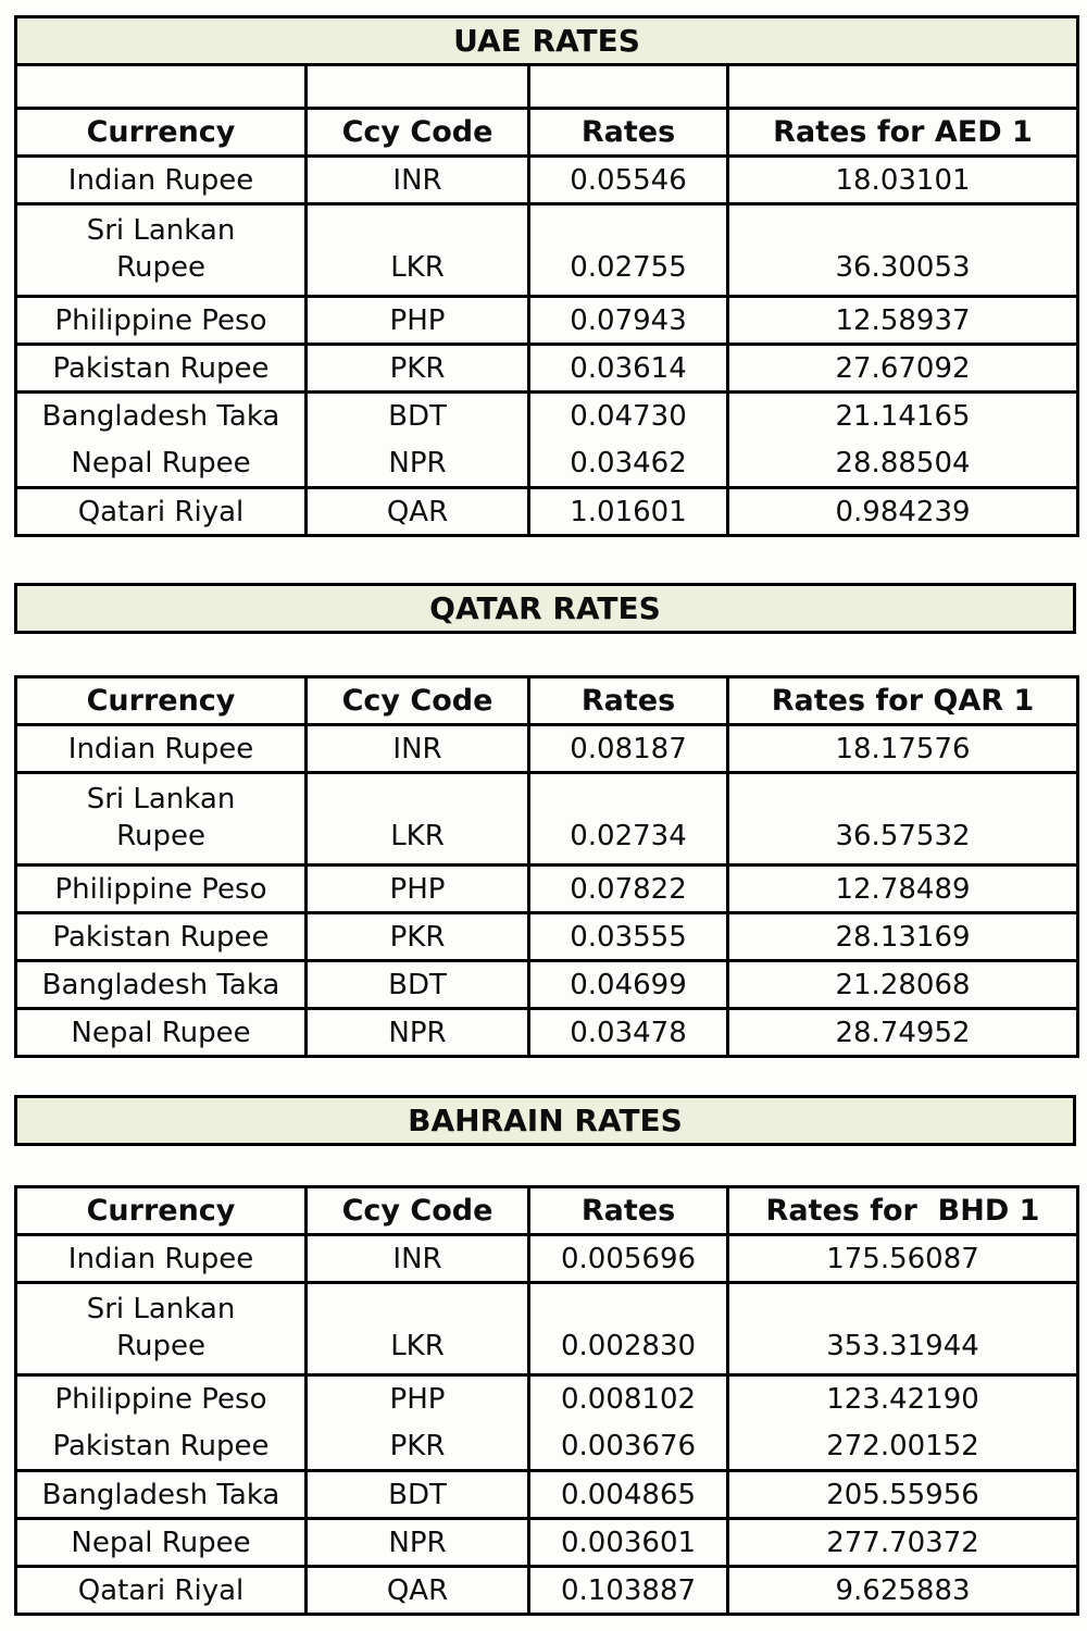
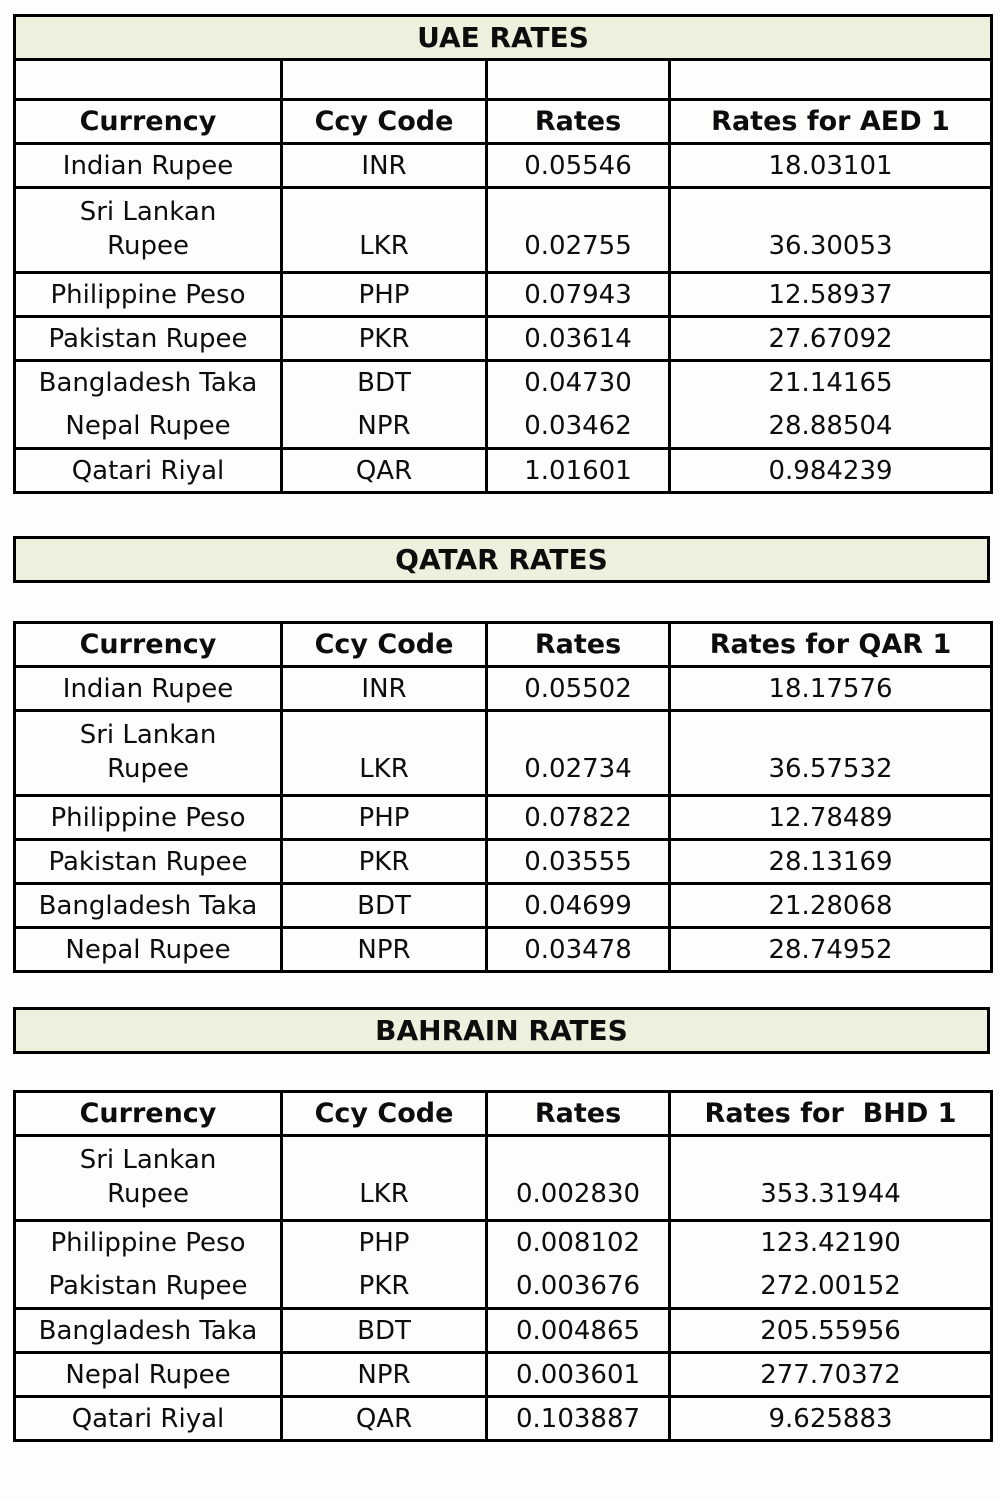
  UAE RATES
  Currency	Ccy Code	Rates	Rates for AED 1
  Indian Rupee	INR	0.05546	18.03101
  Sri Lankan Rupee	LKR	0.02755	36.30053
  Philippine Peso	PHP	0.07943	12.58937
  Pakistan Rupee	PKR	0.03614	27.67092
  Bangladesh Taka	BDT	0.04730	21.14165
  Nepal Rupee	NPR	0.03462	28.88504
  Qatari Riyal	QAR	1.01601	0.984239
  QATAR RATES
  Currency	Ccy Code	Rates	Rates for QAR 1
- Indian Rupee	INR	0.08187	18.17576
+ Indian Rupee	INR	0.05502	18.17576
  Sri Lankan Rupee	LKR	0.02734	36.57532
  Philippine Peso	PHP	0.07822	12.78489
  Pakistan Rupee	PKR	0.03555	28.13169
  Bangladesh Taka	BDT	0.04699	21.28068
  Nepal Rupee	NPR	0.03478	28.74952
  BAHRAIN RATES
  Currency	Ccy Code	Rates	Rates for BHD 1
- Indian Rupee	INR	0.005696	175.56087
  Sri Lankan Rupee	LKR	0.002830	353.31944
  Philippine Peso	PHP	0.008102	123.42190
  Pakistan Rupee	PKR	0.003676	272.00152
  Bangladesh Taka	BDT	0.004865	205.55956
  Nepal Rupee	NPR	0.003601	277.70372
  Qatari Riyal	QAR	0.103887	9.625883
